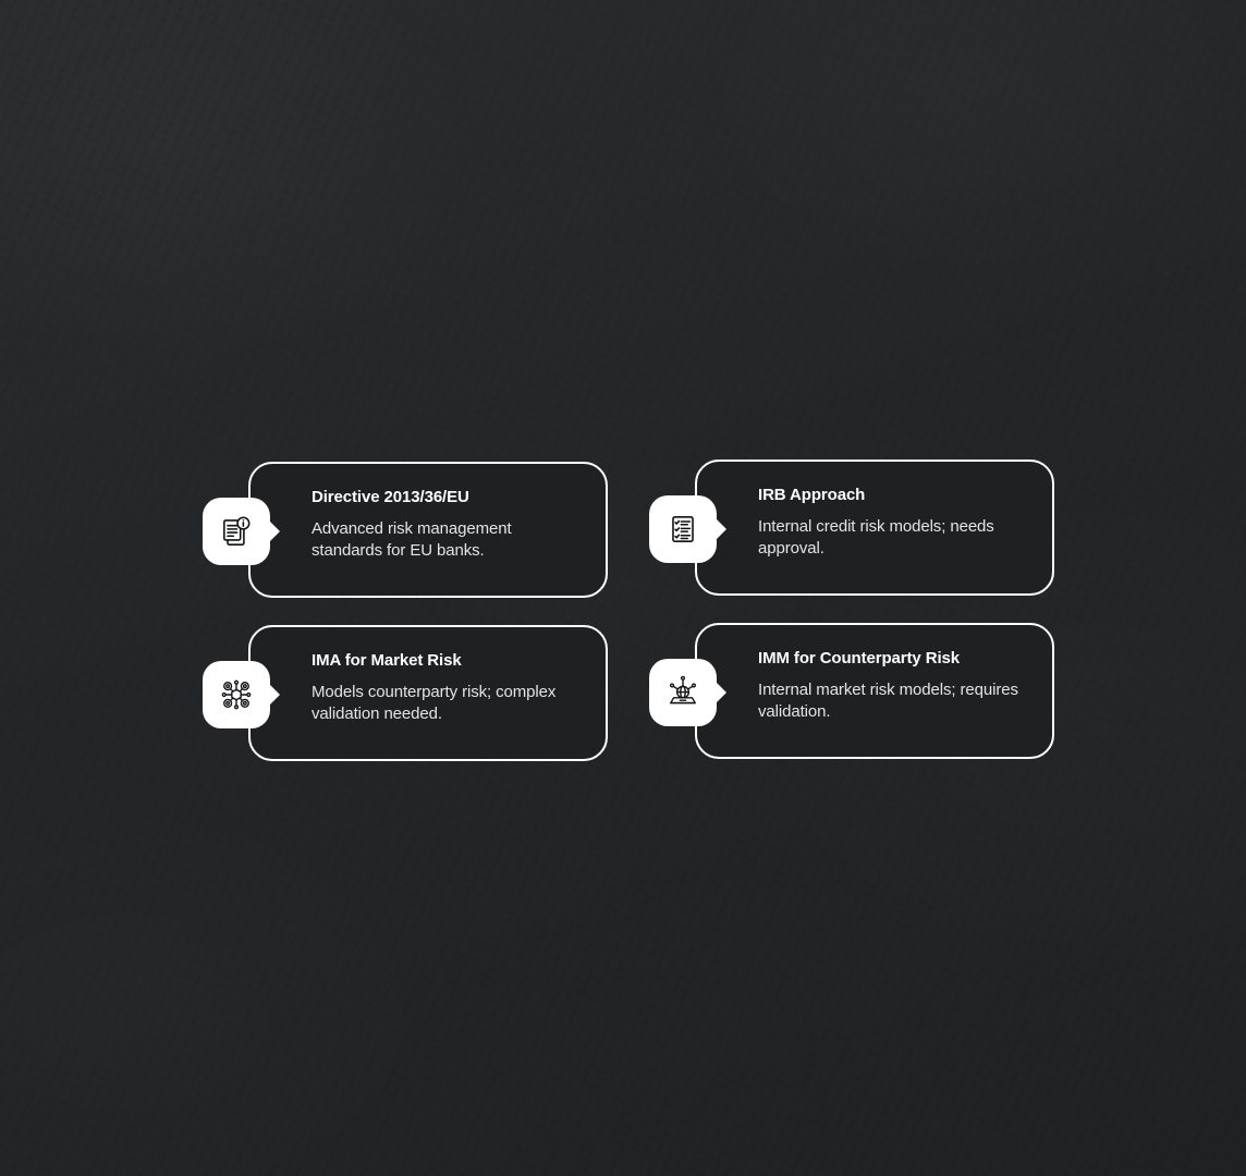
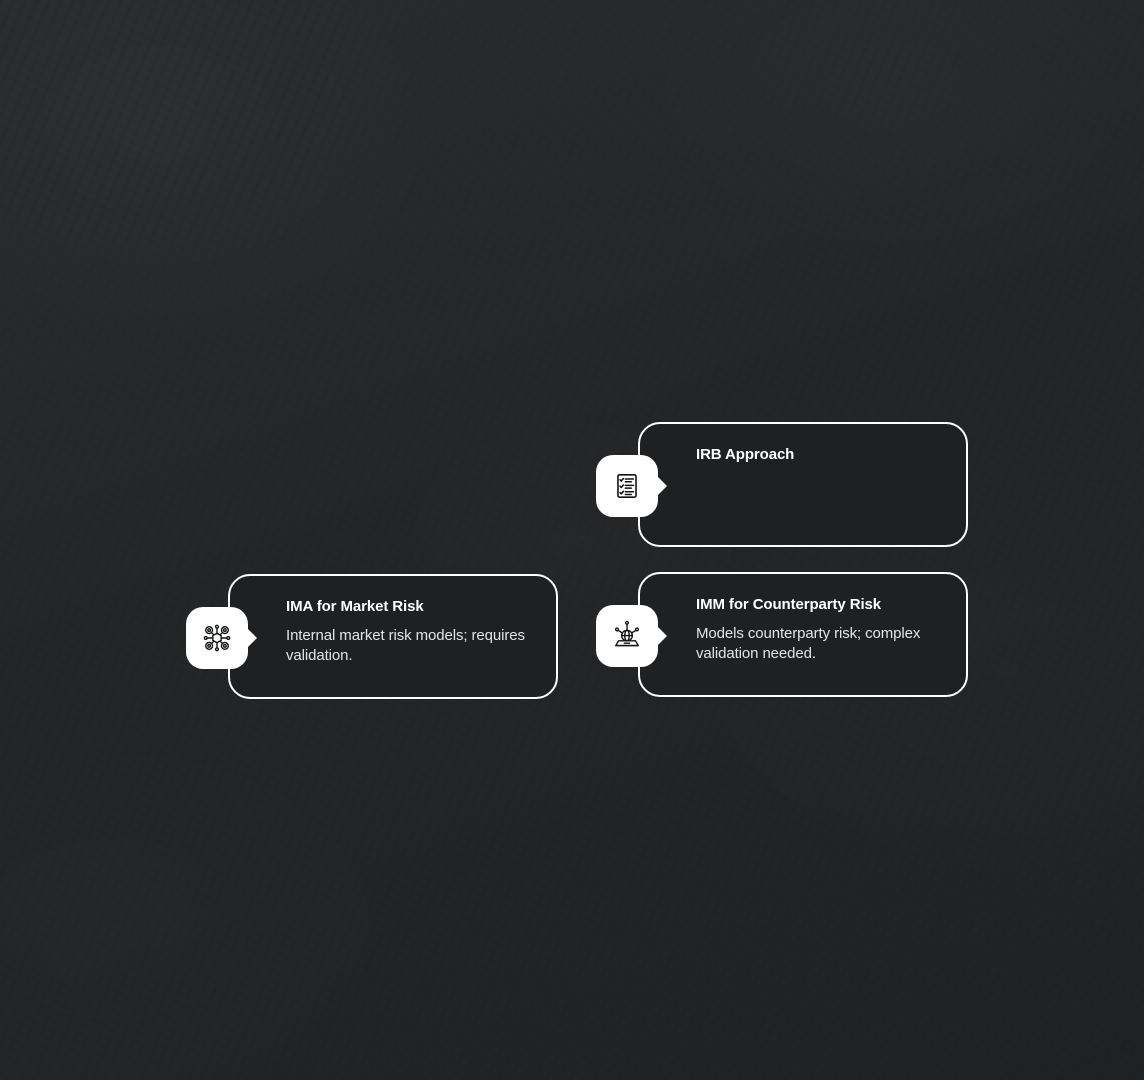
- Directive 2013/36/EU
- Advanced risk management standards for EU banks.
  IRB Approach
- Internal credit risk models; needs approval.
  IMA for Market Risk
- Models counterparty risk; complex validation needed.
+ Internal market risk models; requires validation.
  IMM for Counterparty Risk
- Internal market risk models; requires validation.
+ Models counterparty risk; complex validation needed.
